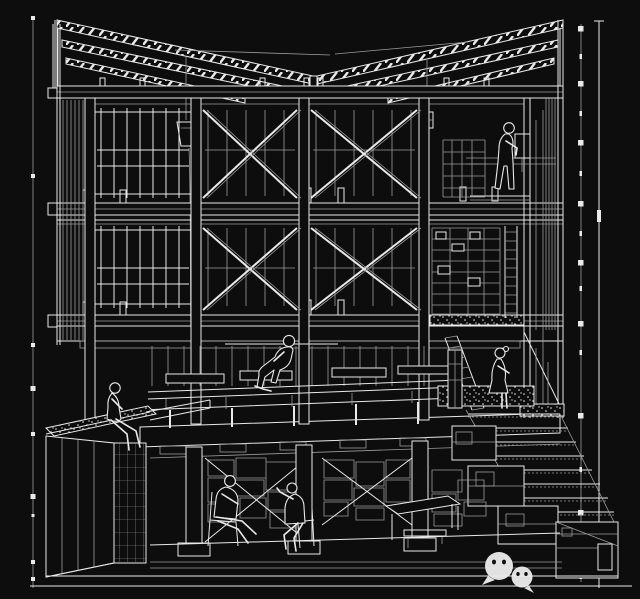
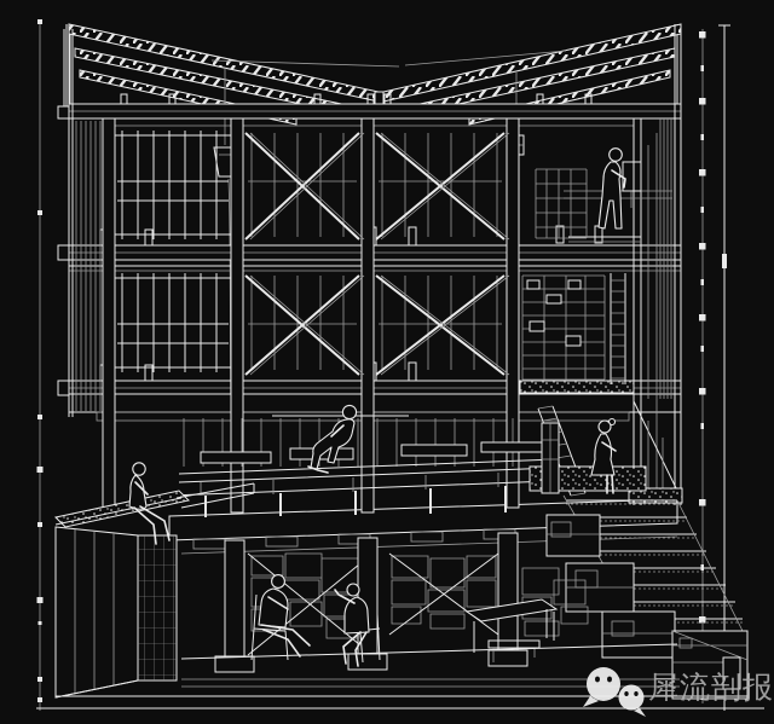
+ 犀流剖报
